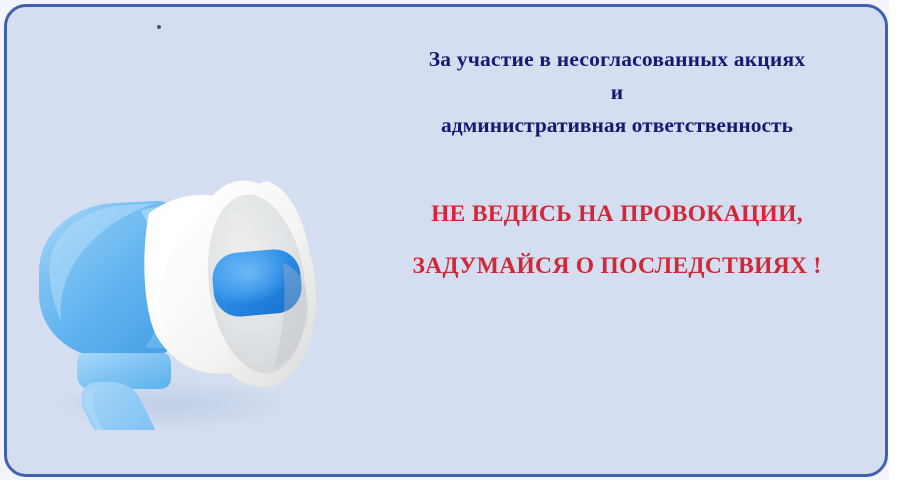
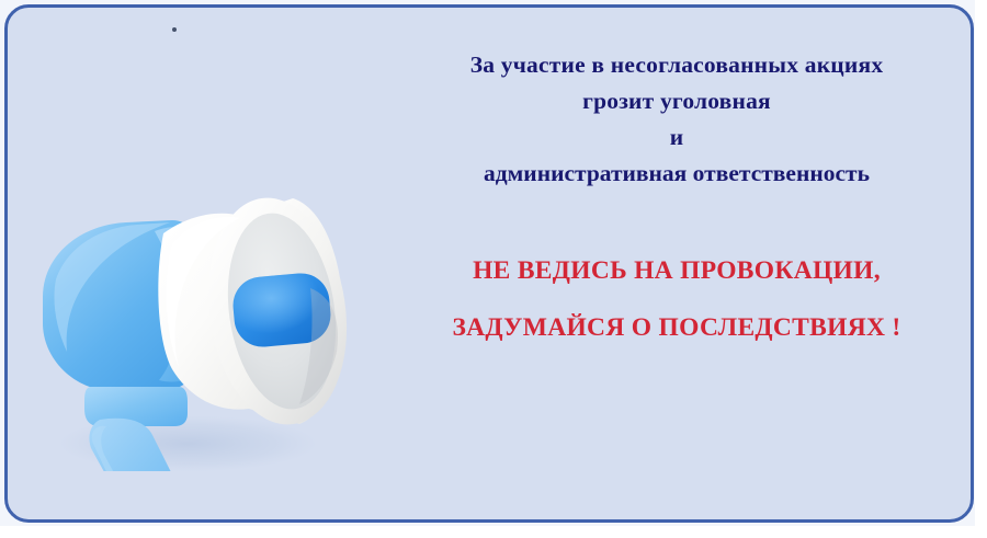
  За участие в несогласованных акциях
+ грозит уголовная
  и
  административная ответственность
  НЕ ВЕДИСЬ НА ПРОВОКАЦИИ,
  ЗАДУМАЙСЯ О ПОСЛЕДСТВИЯХ !
